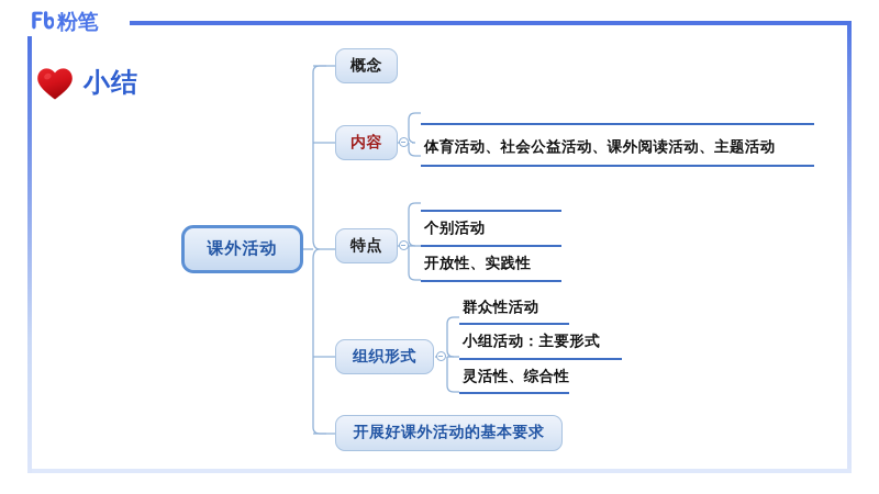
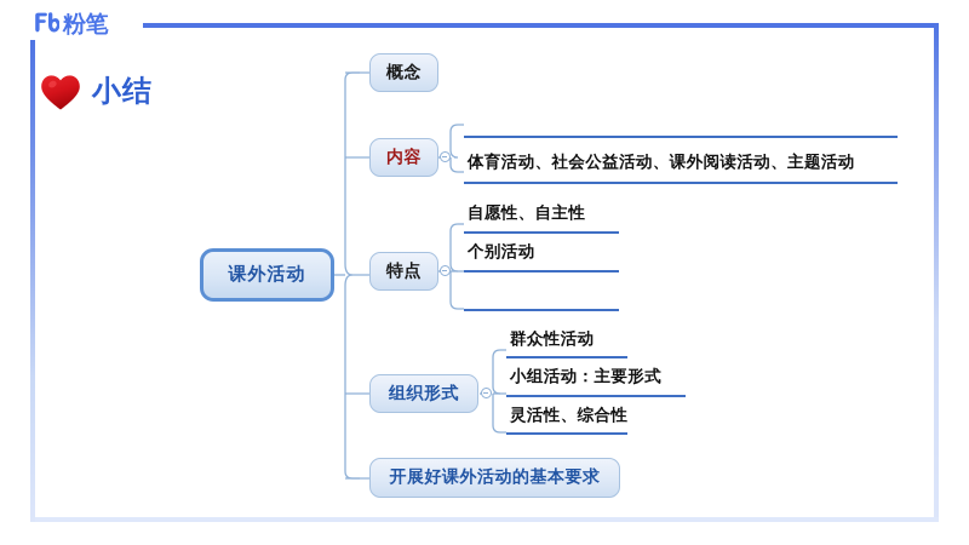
  粉笔
  小结
  课外活动
  概念
  内容
  特点
  组织形式
  开展好课外活动的基本要求
  体育活动、社会公益活动、课外阅读活动、主题活动
+ 自愿性、自主性
  个别活动
- 开放性、实践性
  群众性活动
  小组活动：主要形式
  灵活性、综合性
